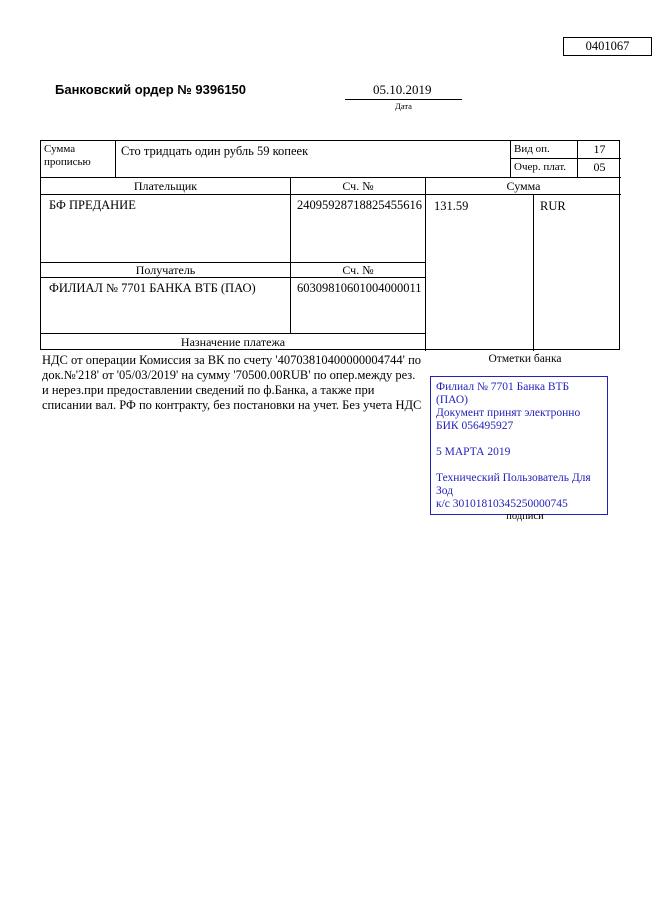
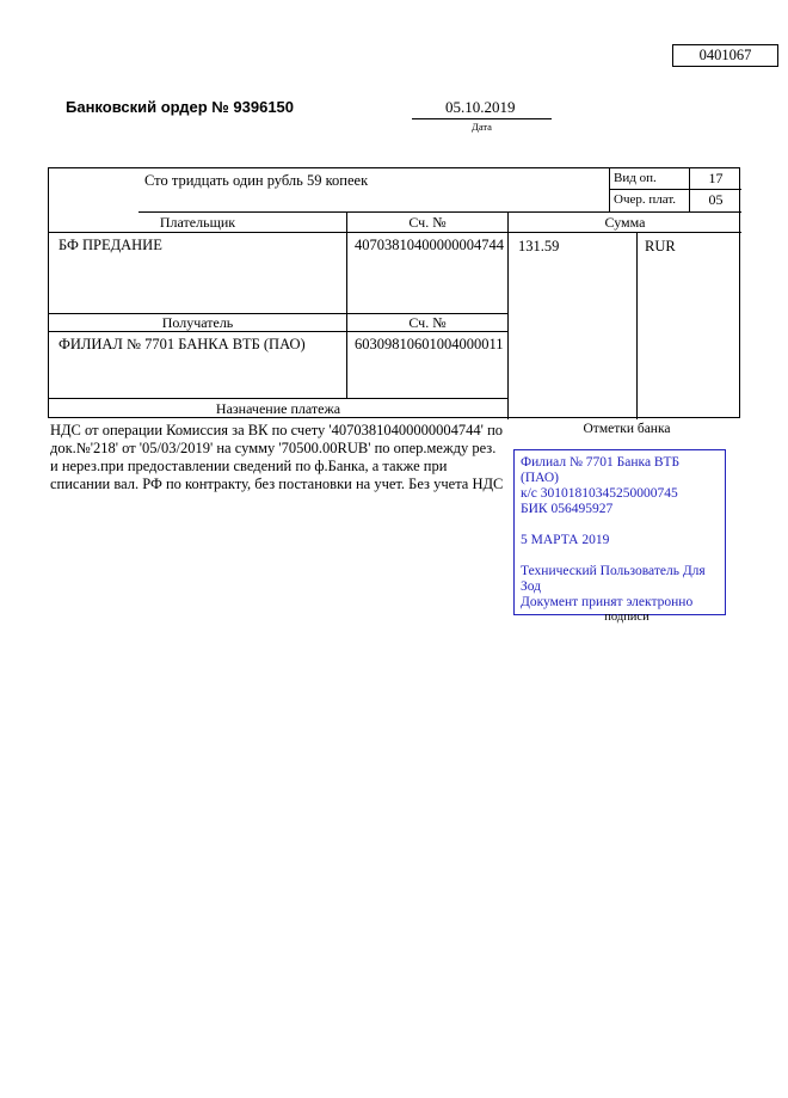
  0401067
  Банковский ордер № 9396150
  05.10.2019
  Дата
- Сумма прописью
  Сто тридцать один рубль 59 копеек
  Вид оп.
  17
  Очер. плат.
  05
  Плательщик
  Сч. №
  Сумма
  БФ ПРЕДАНИЕ
- 24095928718825455616
+ 40703810400000004744
  131.59
  RUR
  Получатель
  Сч. №
  ФИЛИАЛ № 7701 БАНКА ВТБ (ПАО)
  60309810601004000011
  Назначение платежа
  НДС от операции Комиссия за ВК по счету '40703810400000004744' по док.№'218' от '05/03/2019' на сумму '70500.00RUB' по опер.между рез. и нерез.при предоставлении сведений по ф.Банка, а также при списании вал. РФ по контракту, без постановки на учет. Без учета НДС
  Отметки банка
  Филиал № 7701 Банка ВТБ (ПАО)
- Документ принят электронно
+ к/с 30101810345250000745
  БИК 056495927
  5 МАРТА 2019
  Технический Пользователь Для Зод
- к/с 30101810345250000745
+ Документ принят электронно
  подписи
